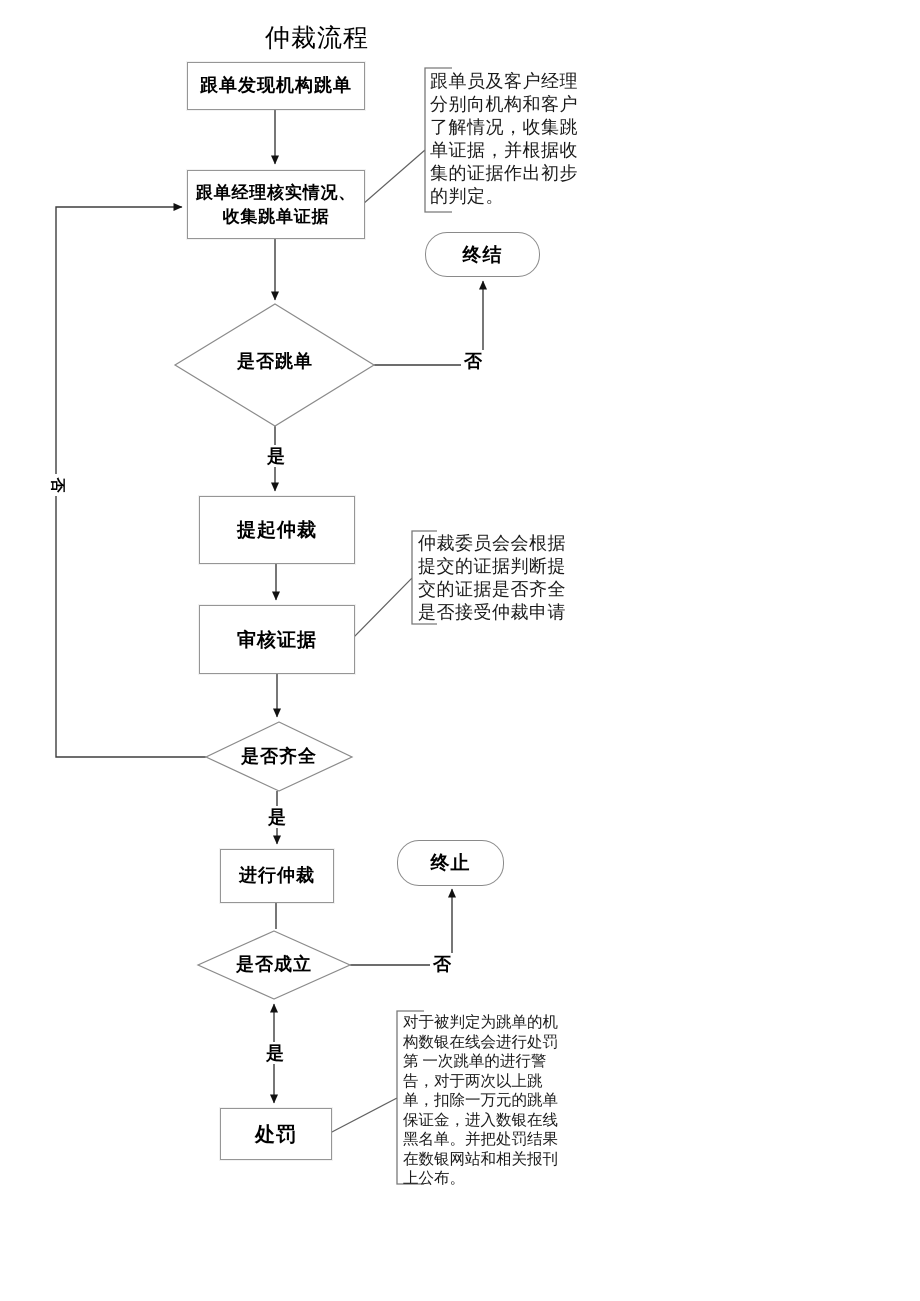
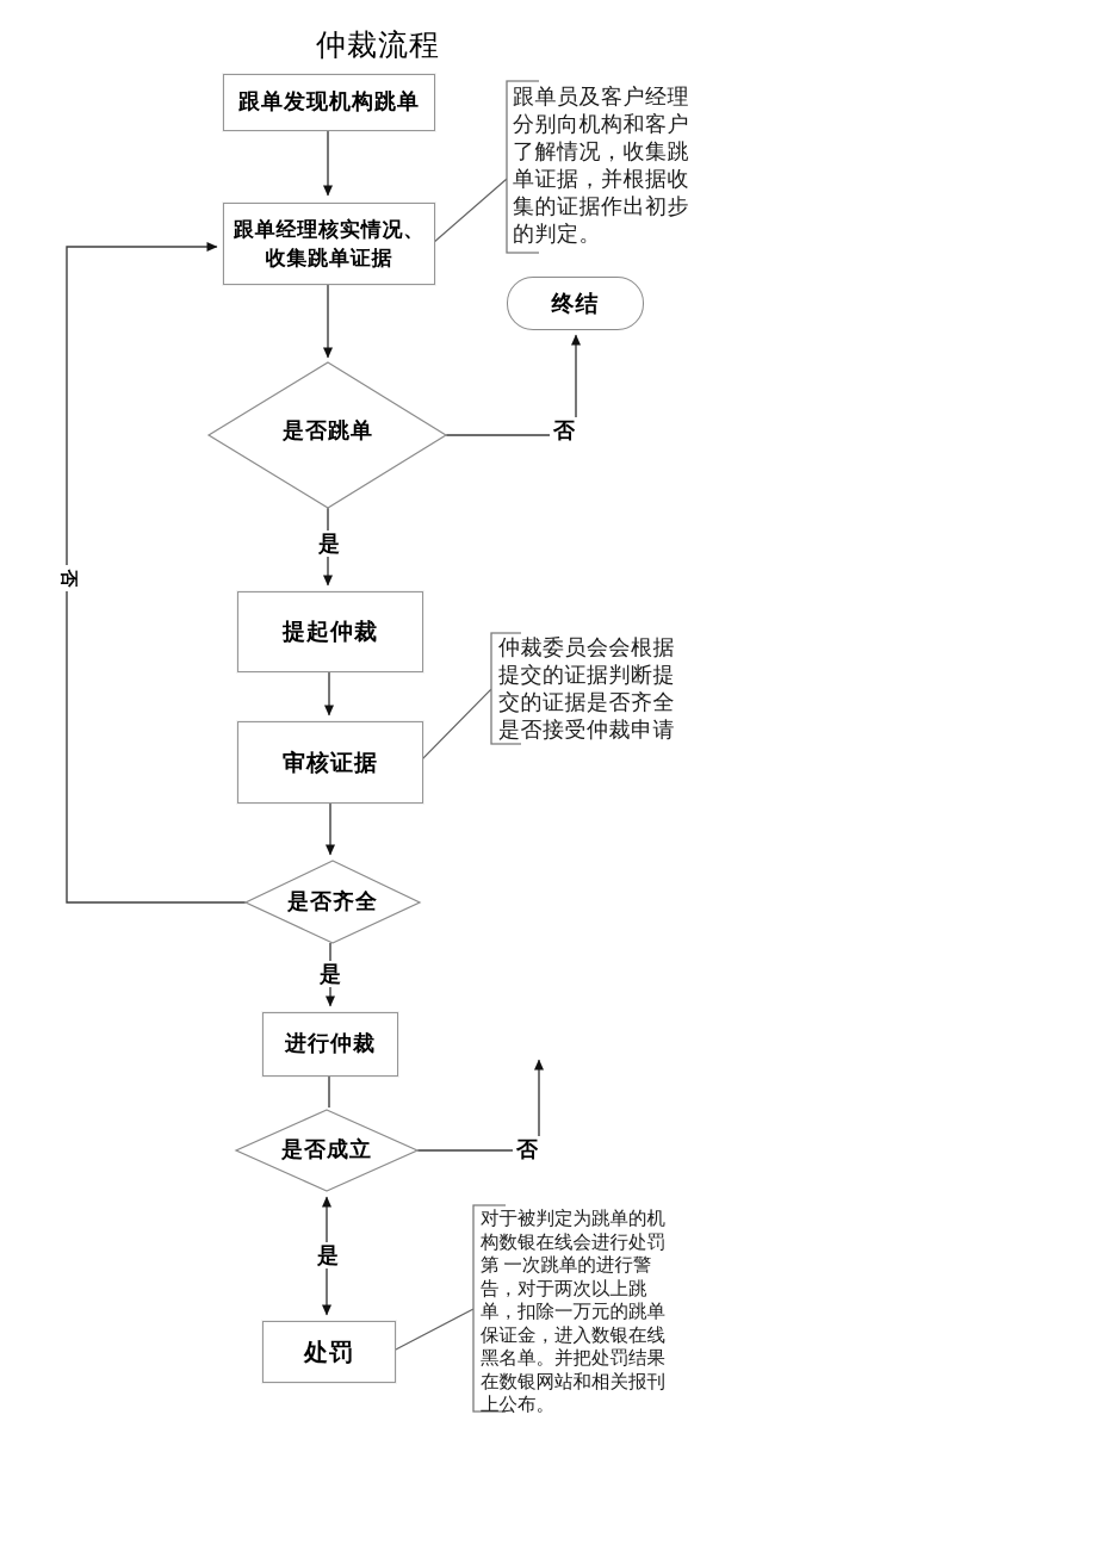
  仲裁流程
  跟单发现机构跳单
  跟单经理核实情况、
  收集跳单证据
  终结
  提起仲裁
  审核证据
  进行仲裁
- 终止
  处罚
  是否跳单
  是否齐全
  是否成立
  否
  是
  是
  否
  是
  跟单员及客户经理
  分别向机构和客户
  了解情况，收集跳
  单证据，并根据收
  集的证据作出初步
  的判定。
  仲裁委员会会根据
  提交的证据判断提
  交的证据是否齐全
  是否接受仲裁申请
  对于被判定为跳单的机
  构数银在线会进行处罚
  第 一次跳单的进行警
  告，对于两次以上跳
  单，扣除一万元的跳单
  保证金，进入数银在线
  黑名单。并把处罚结果
  在数银网站和相关报刊
  上公布。
